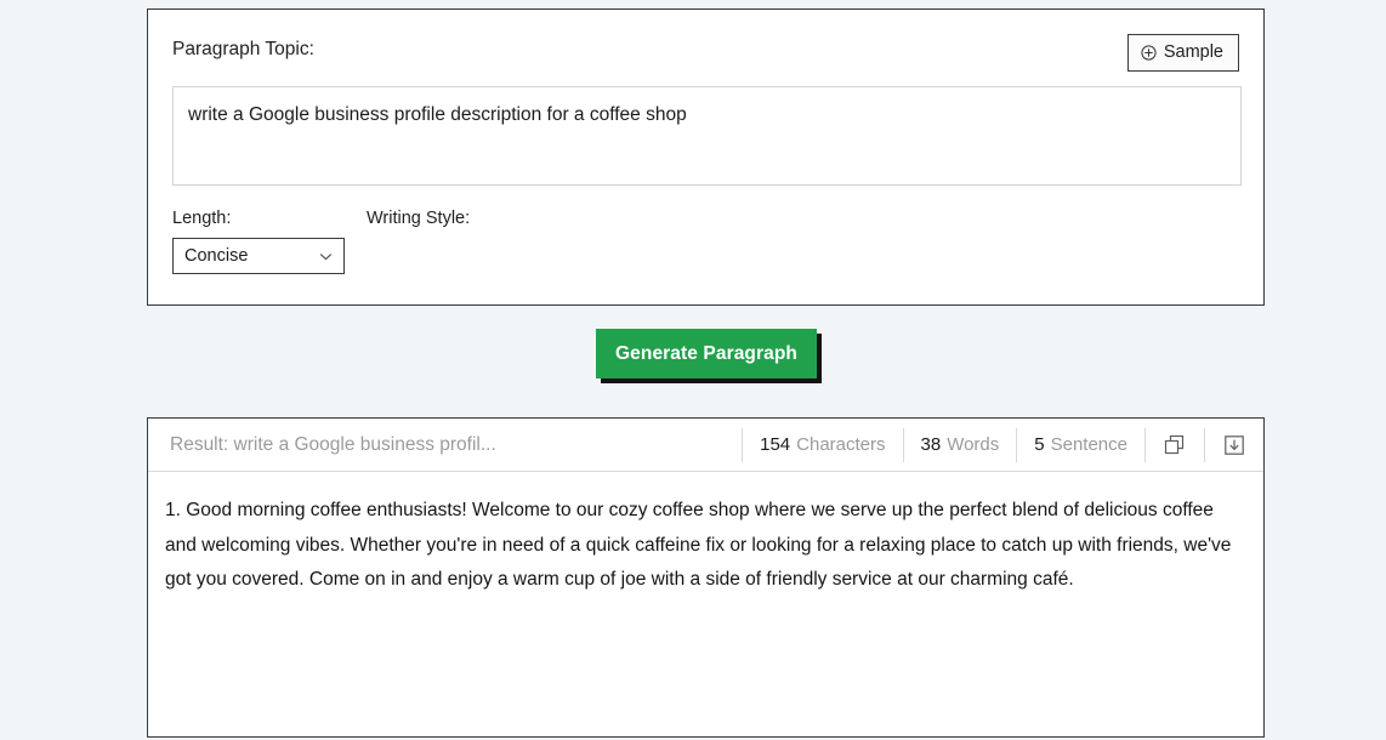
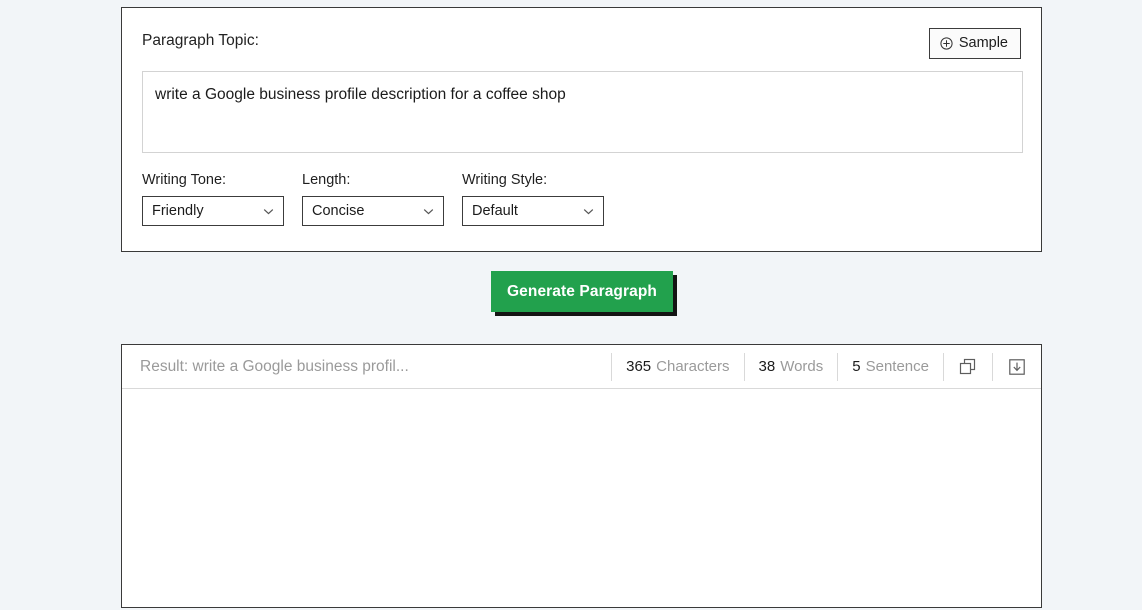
  Paragraph Topic:
  Sample
  write a Google business profile description for a coffee shop
+ Writing Tone:
+ Friendly
  Length:
  Concise
  Writing Style:
+ Default
  Generate Paragraph
  Result: write a Google business profil...
- 154
+ 365
  Characters
  38
  Words
  5
  Sentence
- 1. Good morning coffee enthusiasts! Welcome to our cozy coffee shop where we serve up the perfect blend of delicious coffee and welcoming vibes. Whether you're in need of a quick caffeine fix or looking for a relaxing place to catch up with friends, we've got you covered. Come on in and enjoy a warm cup of joe with a side of friendly service at our charming café.
